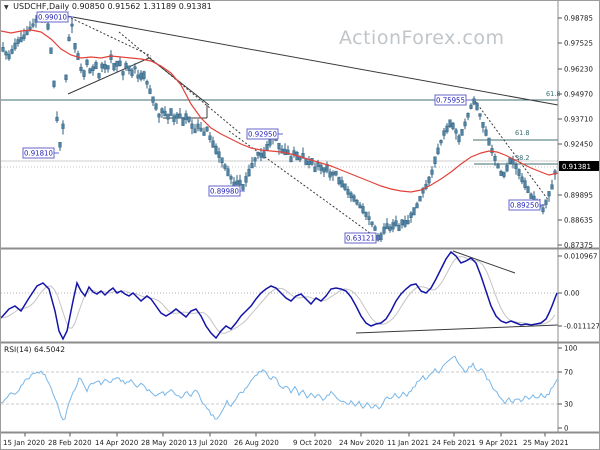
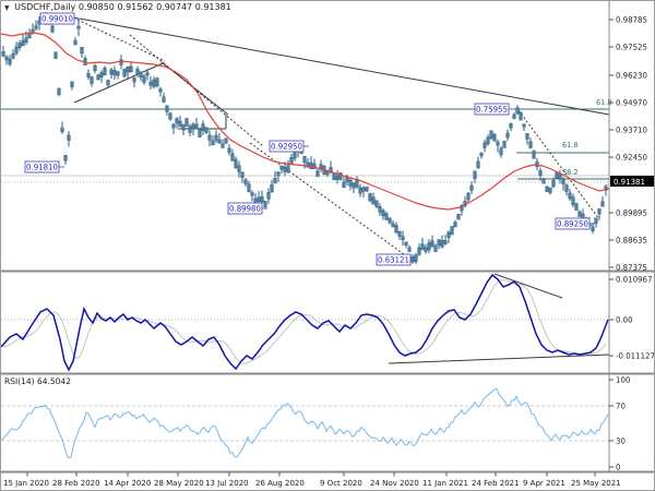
  0.98785
  0.97525
  0.96230
  0.94970
  0.93710
  0.92450
  0.89895
  0.88635
  0.87375
  0.010967
  0.00
  -0.011127
  100
  70
  30
  0
  0.91381
  15 Jan 2020
  28 Feb 2020
  14 Apr 2020
  28 May 2020
  13 Jul 2020
  26 Aug 2020
  9 Oct 2020
  24 Nov 2020
  11 Jan 2021
  24 Feb 2021
  9 Apr 2021
  25 May 2021
  0.99010
  0.91810
  0.92950
  0.89980
  0.63121
  0.75955
  0.89250
  61.8
  61.8
  38.2
- USDCHF,Daily 0.90850 0.91562 1.31189 0.91381
+ USDCHF,Daily 0.90850 0.91562 0.90747 0.91381
- ActionForex.com
  RSI(14) 64.5042
